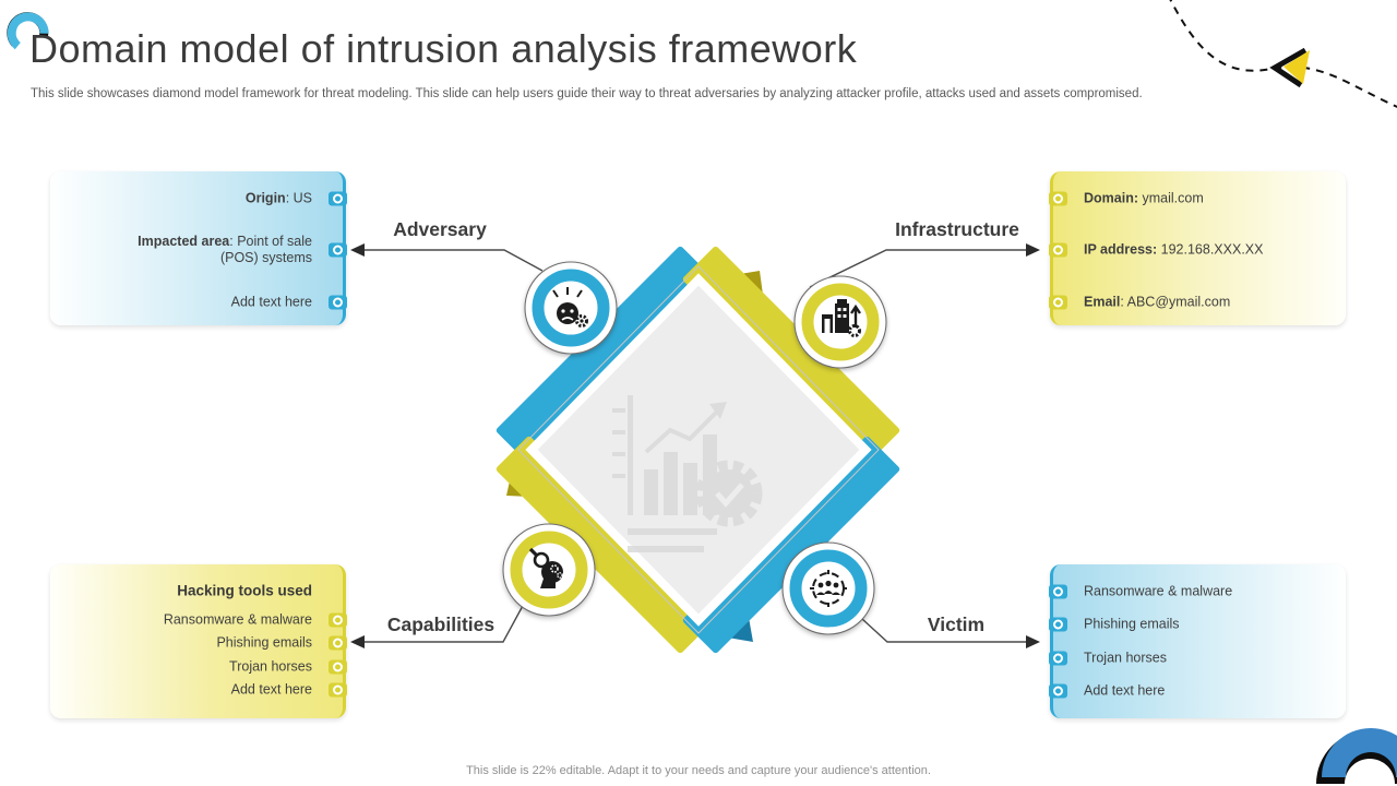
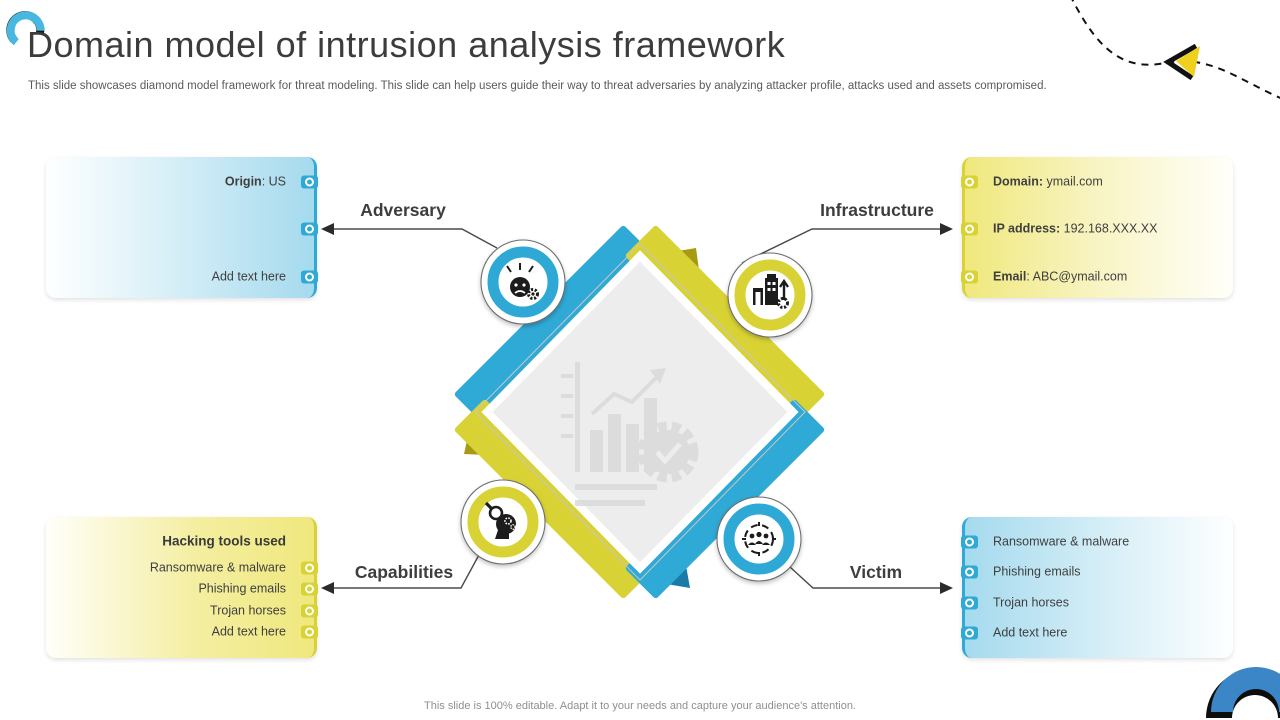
  Domain model of intrusion analysis framework
  This slide showcases diamond model framework for threat modeling. This slide can help users guide their way to threat adversaries by analyzing attacker profile, attacks used and assets compromised.
  Adversary
  Infrastructure
  Capabilities
  Victim
  Origin: US
- Impacted area: Point of sale (POS) systems
  Add text here
  Domain: ymail.com
  IP address: 192.168.XXX.XX
  Email: ABC@ymail.com
  Hacking tools used
  Ransomware & malware
  Phishing emails
  Trojan horses
  Add text here
  Ransomware & malware
  Phishing emails
  Trojan horses
  Add text here
- This slide is 22% editable. Adapt it to your needs and capture your audience's attention.
+ This slide is 100% editable. Adapt it to your needs and capture your audience's attention.
